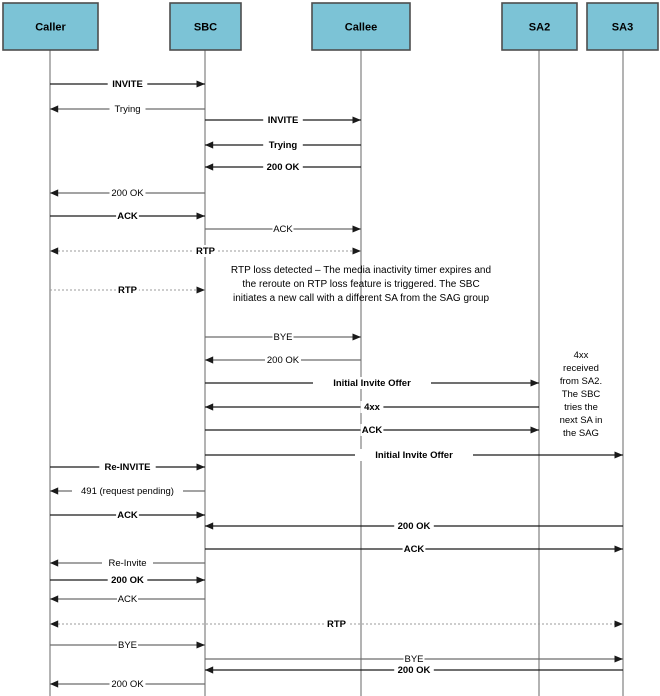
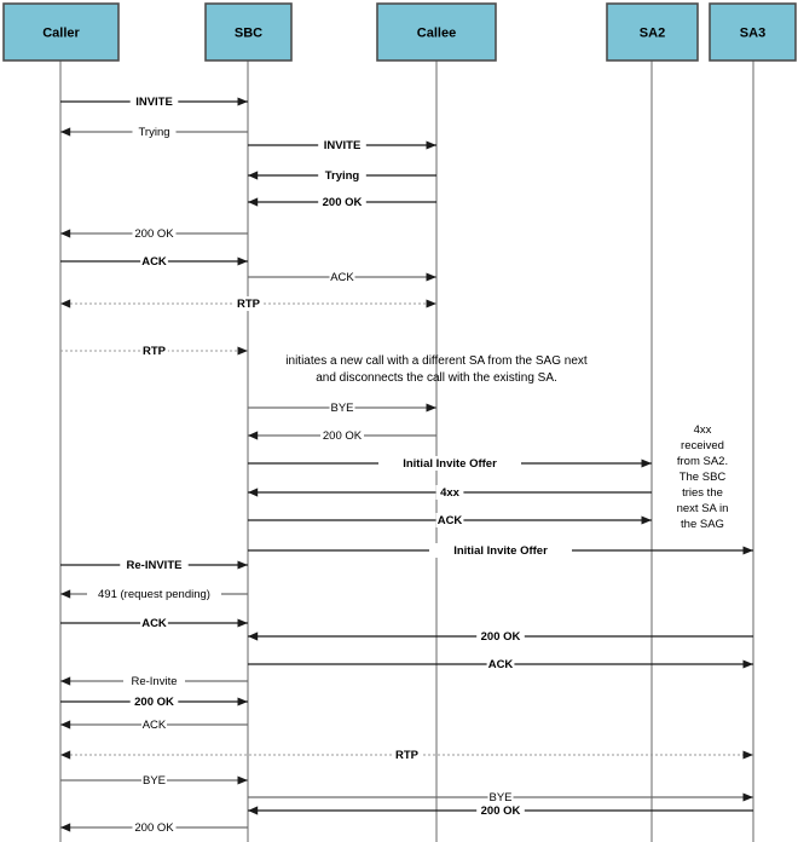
  Caller
  SBC
  Callee
  SA2
  SA3
  INVITE
  Trying
  INVITE
  Trying
  200 OK
  200 OK
  ACK
  ACK
  RTP
  RTP
  BYE
  200 OK
  Initial Invite Offer
  4xx
  ACK
  Initial Invite Offer
  Re-INVITE
  491 (request pending)
  ACK
  200 OK
  ACK
  Re-Invite
  200 OK
  ACK
  RTP
  BYE
  BYE
  200 OK
  200 OK
- RTP loss detected – The media inactivity timer expires and
- the reroute on RTP loss feature is triggered. The SBC
- initiates a new call with a different SA from the SAG group
+ initiates a new call with a different SA from the SAG next
+ and disconnects the call with the existing SA.
  4xx
  received
  from SA2.
  The SBC
  tries the
  next SA in
  the SAG
